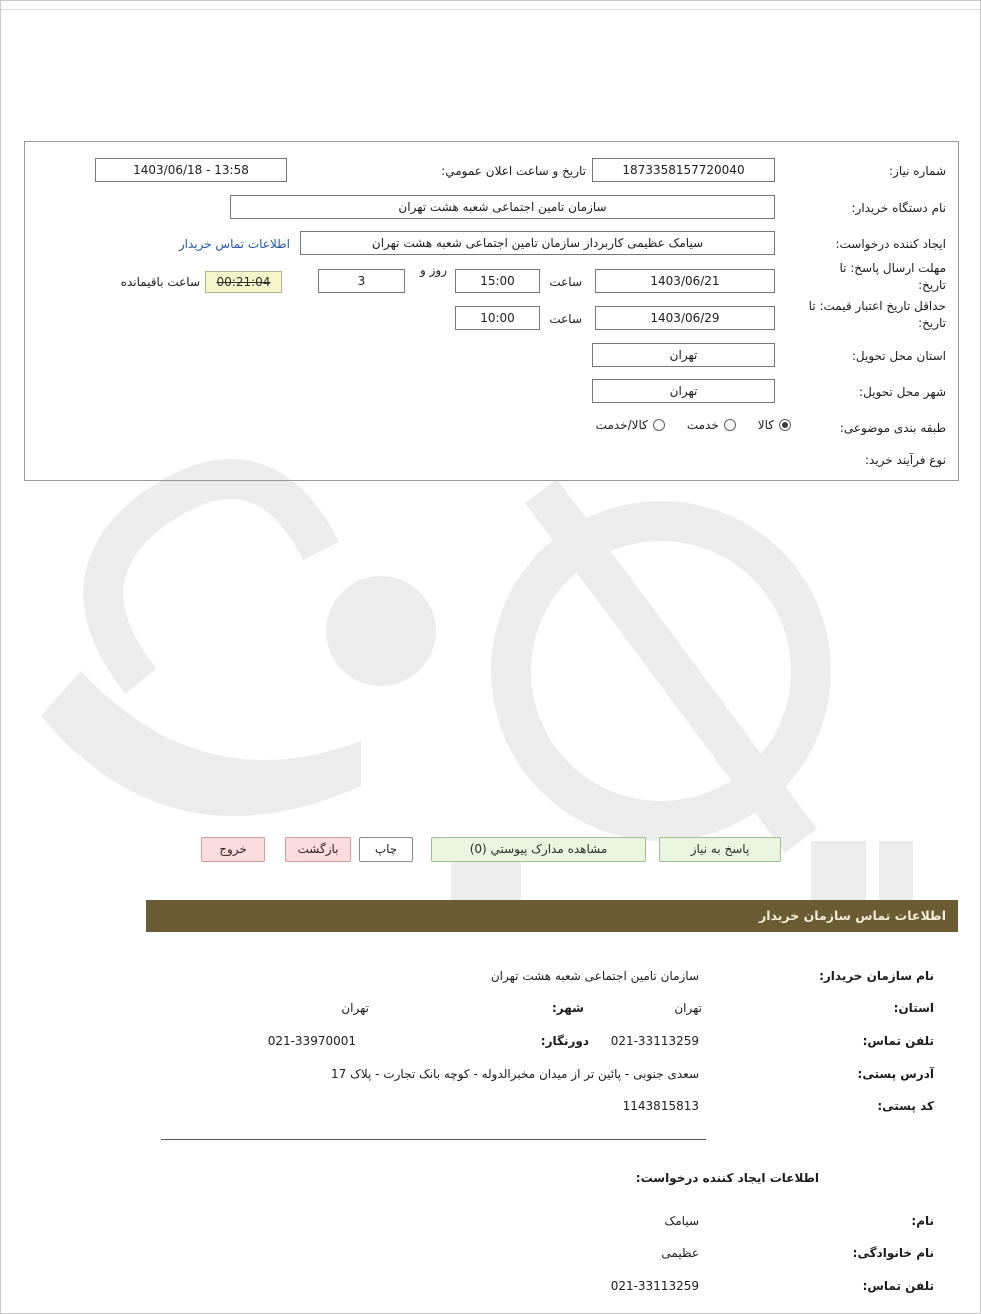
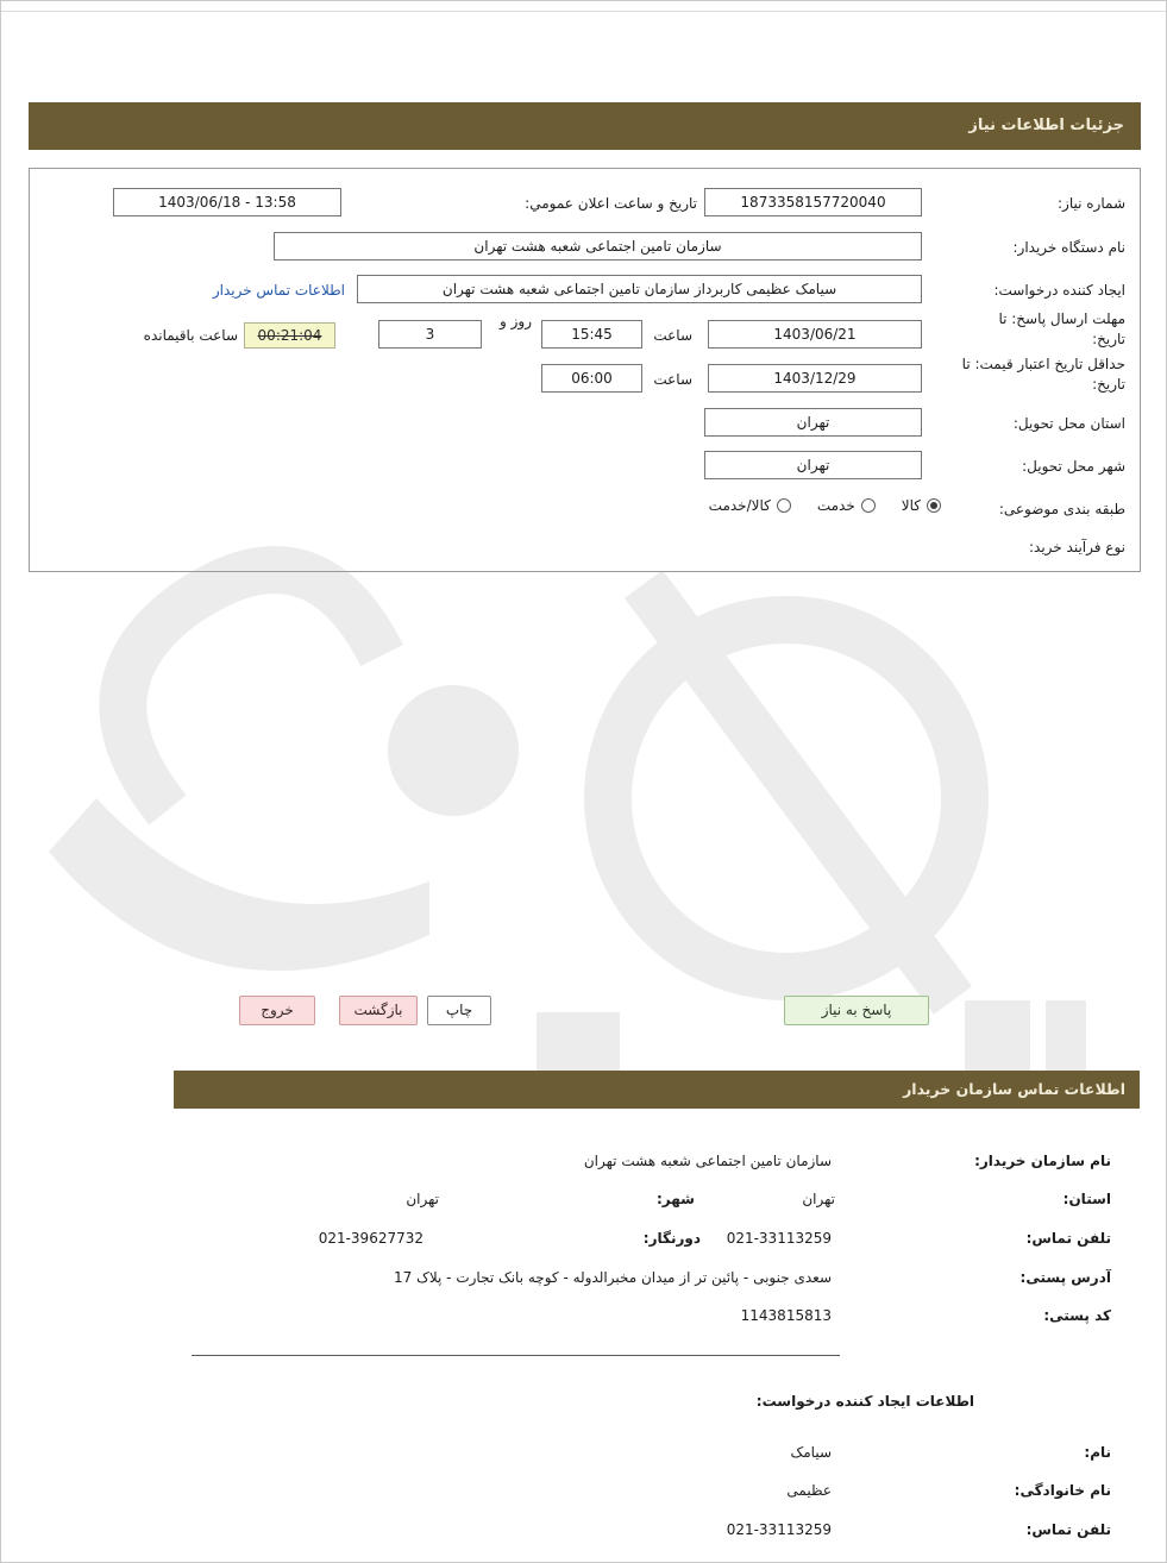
+ جزئیات اطلاعات نیاز
  شماره نیاز:
  1873358157720040
  تاریخ و ساعت اعلان عمومي:
  1403/06/18 - 13:58
  نام دستگاه خریدار:
  سازمان تامین اجتماعی شعبه هشت تهران
  ایجاد کننده درخواست:
  سیامک عظیمی کاربرداز سازمان تامین اجتماعی شعبه هشت تهران
  اطلاعات تماس خریدار
  مهلت ارسال پاسخ: تا تاریخ:
  1403/06/21
  ساعت
- 15:00
+ 15:45
  روز و
  3
  00:21:04
  ساعت باقیمانده
  حداقل تاریخ اعتبار قیمت: تا تاریخ:
- 1403/06/29
+ 1403/12/29
  ساعت
- 10:00
+ 06:00
  استان محل تحویل:
  تهران
  شهر محل تحویل:
  تهران
  طبقه بندی موضوعی:
  کالا
  خدمت
  کالا/خدمت
  نوع فرآیند خرید:
  پاسخ به نیاز
- مشاهده مدارک پیوستي (0)
  چاپ
  بازگشت
  خروج
  اطلاعات تماس سازمان خریدار
  نام سازمان خریدار:
  سازمان تامین اجتماعی شعبه هشت تهران
  استان:
  تهران
  شهر:
  تهران
  تلفن تماس:
  021-33113259
  دورنگار:
- 021-33970001
+ 021-39627732
  آدرس پستی:
  سعدی جنوبی - پائین تر از میدان مخبرالدوله - کوچه بانک تجارت - پلاک 17
  کد پستی:
  1143815813
  اطلاعات ایجاد کننده درخواست:
  نام:
  سیامک
  نام خانوادگی:
  عظیمی
  تلفن تماس:
  021-33113259
